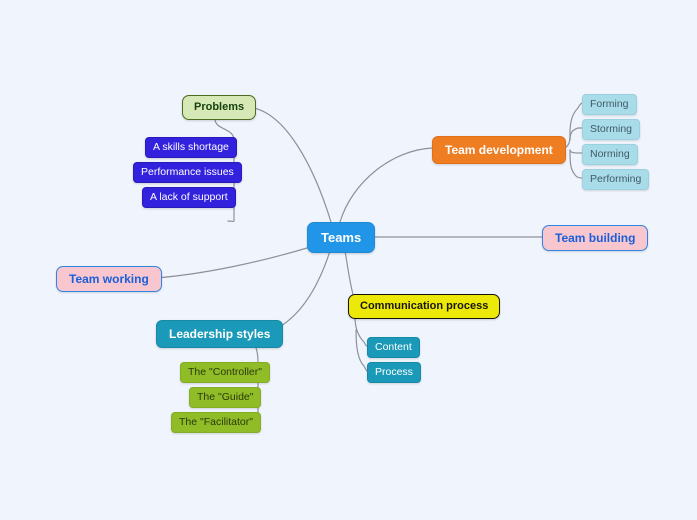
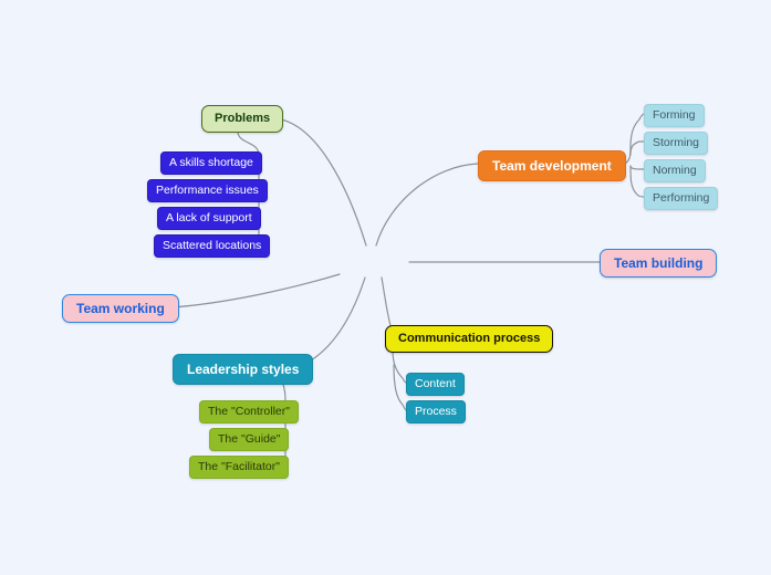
- Teams
  Problems
  A skills shortage
  Performance issues
  A lack of support
+ Scattered locations
  Team development
  Forming
  Storming
  Norming
  Performing
  Team building
  Team working
  Leadership styles
  The "Controller"
  The "Guide"
  The "Facilitator"
  Communication process
  Content
  Process
